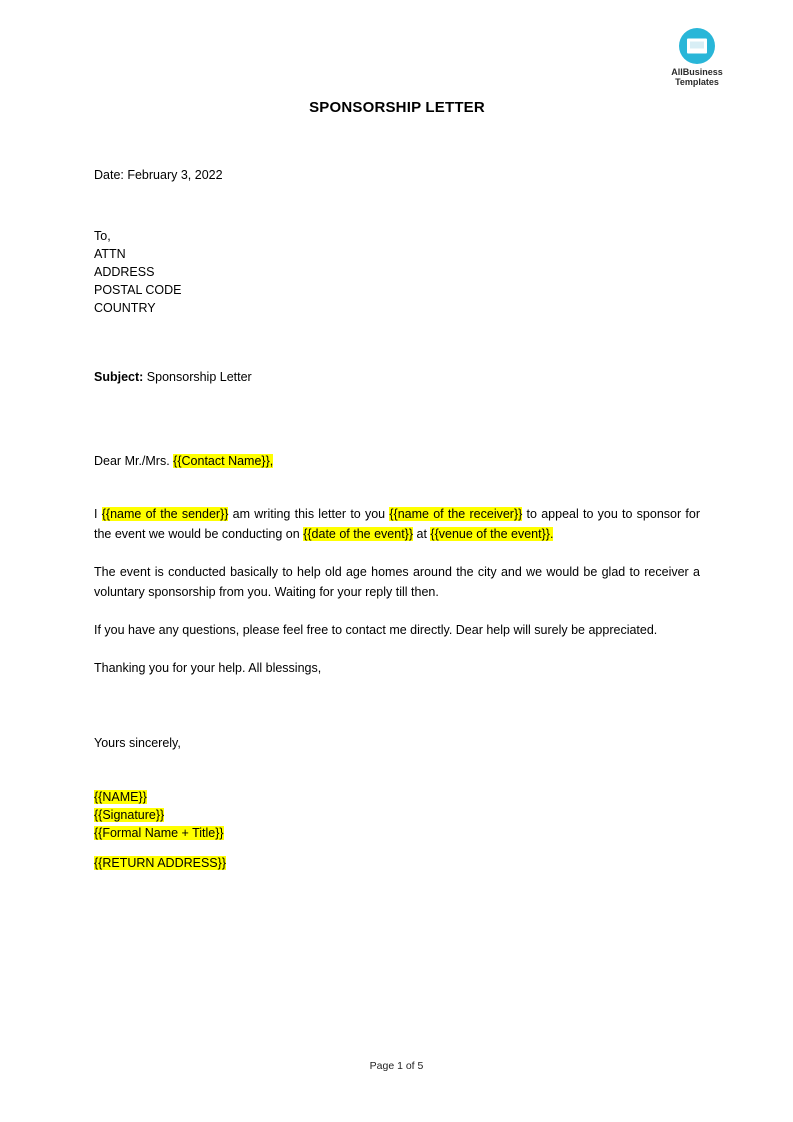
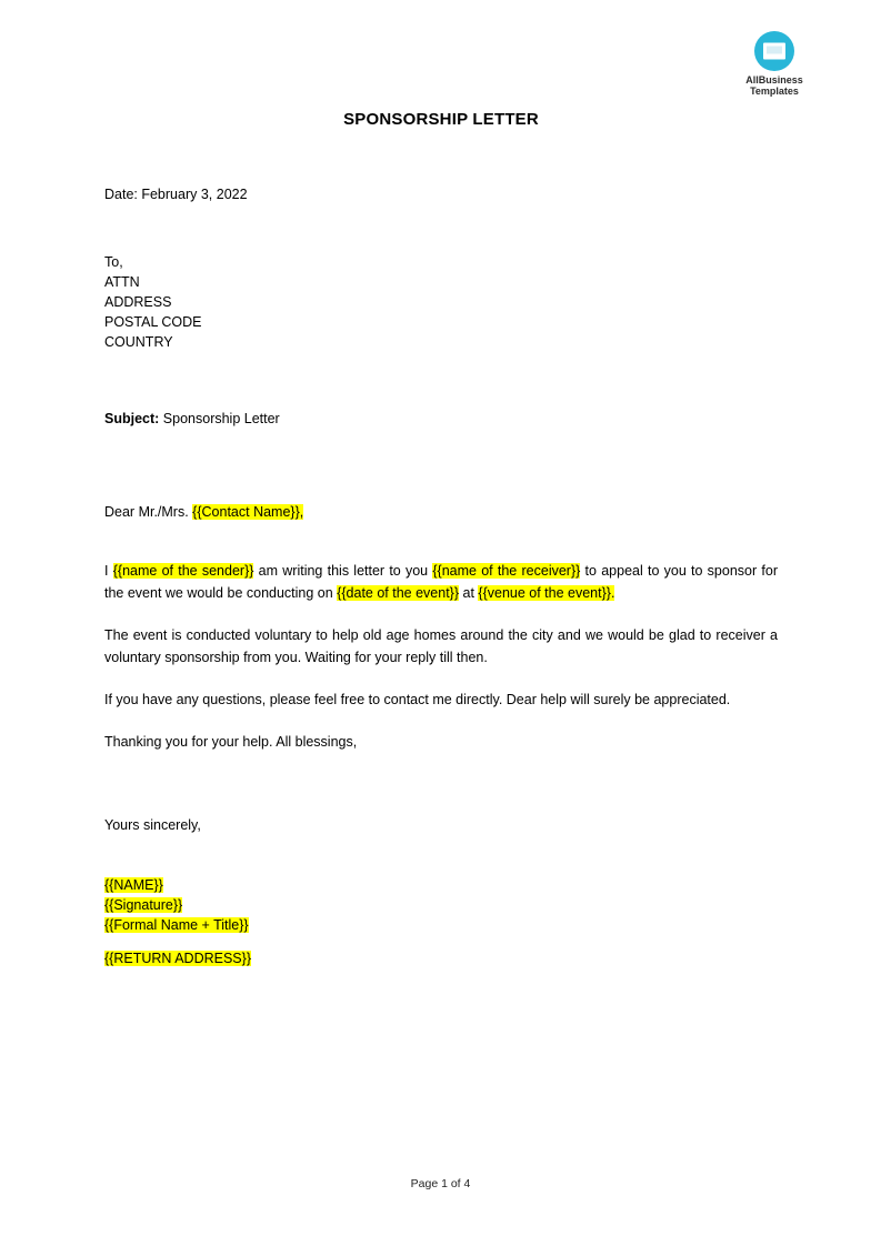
  AllBusiness
  Templates
  SPONSORSHIP LETTER
  Date: February 3, 2022
  To,
  ATTN
  ADDRESS
  POSTAL CODE
  COUNTRY
  Subject: Sponsorship Letter
  Dear Mr./Mrs. {{Contact Name}},
  I {{name of the sender}} am writing this letter to you {{name of the receiver}} to appeal to you to sponsor for the event we would be conducting on {{date of the event}} at {{venue of the event}}.
- The event is conducted basically to help old age homes around the city and we would be glad to receiver a voluntary sponsorship from you. Waiting for your reply till then.
+ The event is conducted voluntary to help old age homes around the city and we would be glad to receiver a voluntary sponsorship from you. Waiting for your reply till then.
  If you have any questions, please feel free to contact me directly. Dear help will surely be appreciated.
  Thanking you for your help. All blessings,
  Yours sincerely,
  {{NAME}}
  {{Signature}}
  {{Formal Name + Title}}
  {{RETURN ADDRESS}}
- Page 1 of 5
+ Page 1 of 4
